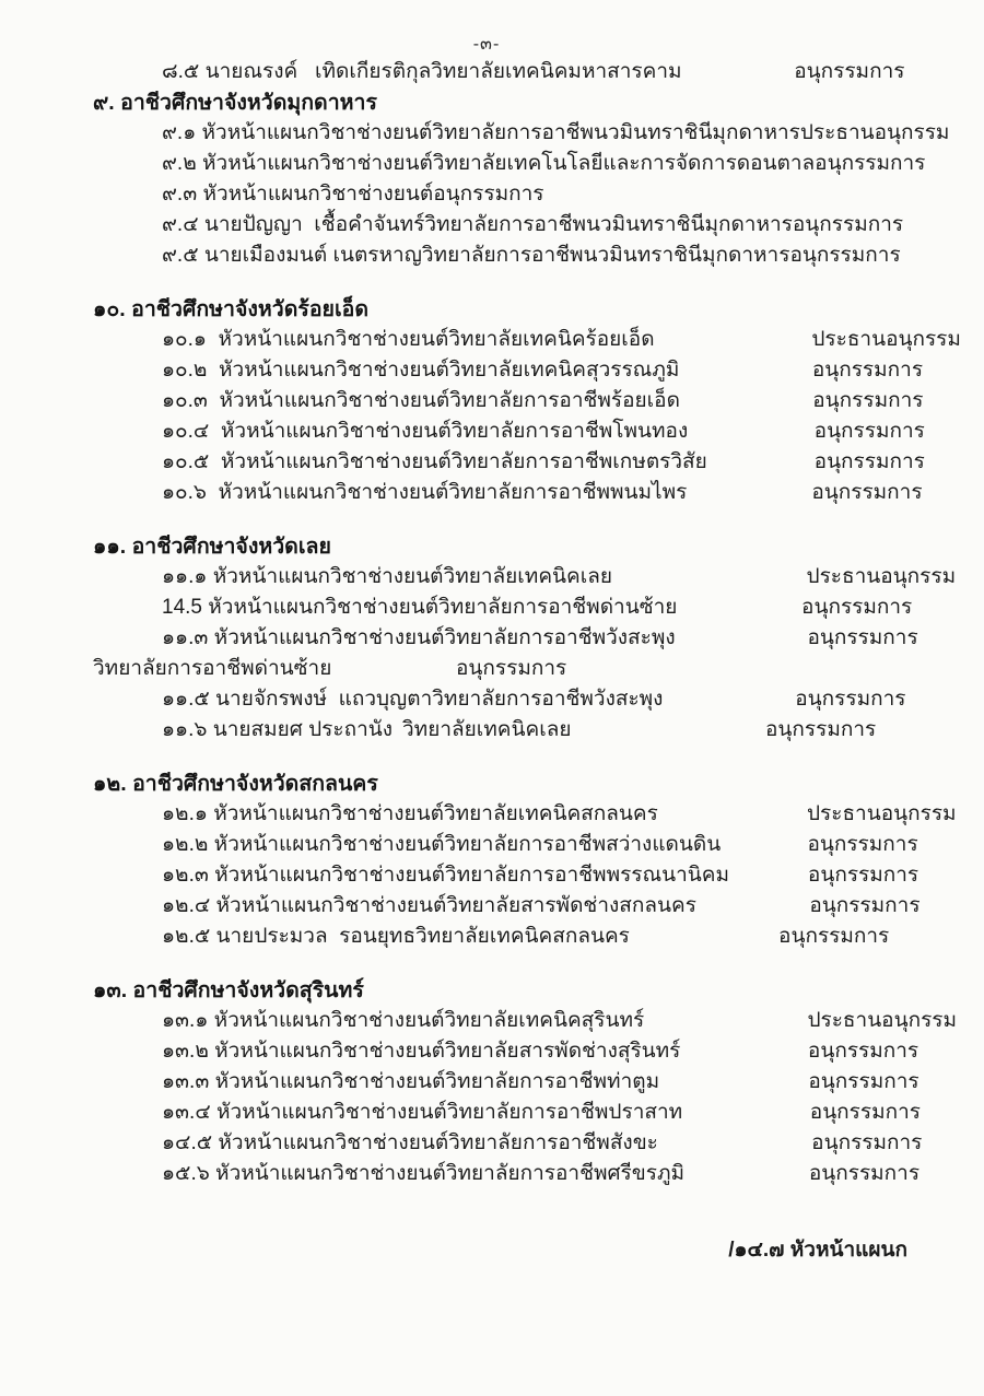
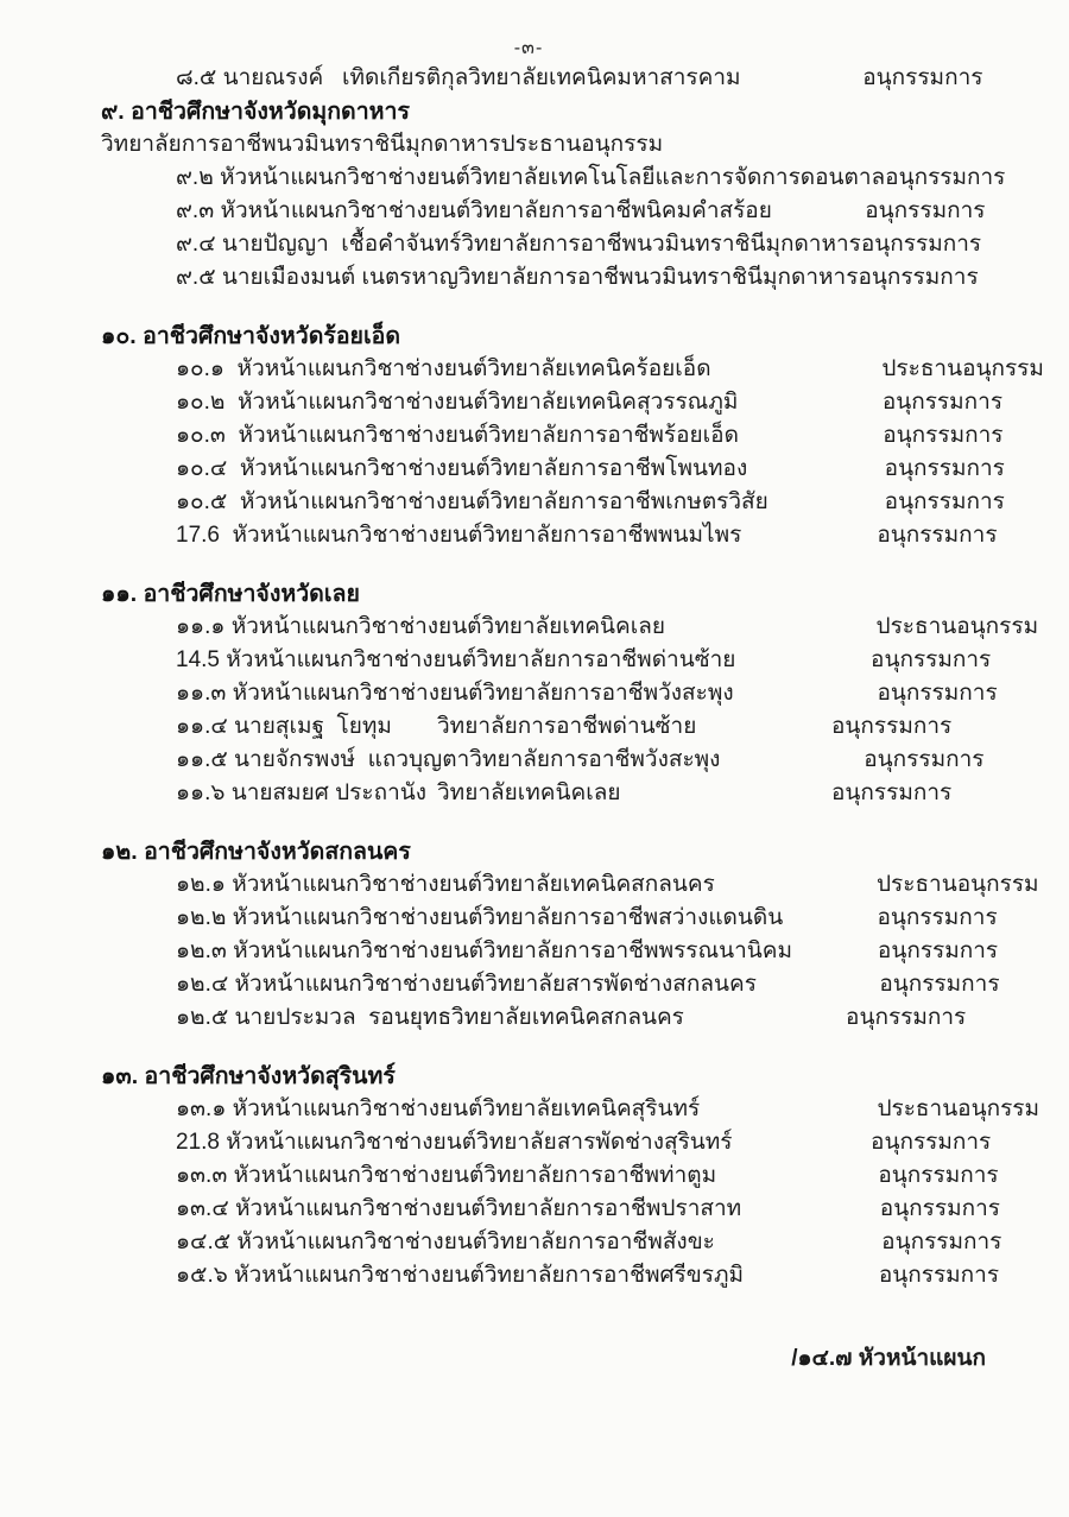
  -๓-
  ๘.๕ นายณรงค์ เทิดเกียรติกุล
  วิทยาลัยเทคนิคมหาสารคาม
  อนุกรรมการ
  ๙. อาชีวศึกษาจังหวัดมุกดาหาร
- ๙.๑ หัวหน้าแผนกวิชาช่างยนต์
  วิทยาลัยการอาชีพนวมินทราชินีมุกดาหาร
  ประธานอนุกรรม
  ๙.๒ หัวหน้าแผนกวิชาช่างยนต์
  วิทยาลัยเทคโนโลยีและการจัดการดอนตาล
  อนุกรรมการ
  ๙.๓ หัวหน้าแผนกวิชาช่างยนต์
+ วิทยาลัยการอาชีพนิคมคำสร้อย
  อนุกรรมการ
  ๙.๔ นายปัญญา เชื้อคำจันทร์
  วิทยาลัยการอาชีพนวมินทราชินีมุกดาหาร
  อนุกรรมการ
  ๙.๕ นายเมืองมนต์ เนตรหาญ
  วิทยาลัยการอาชีพนวมินทราชินีมุกดาหาร
  อนุกรรมการ
  ๑๐. อาชีวศึกษาจังหวัดร้อยเอ็ด
  ๑๐.๑ หัวหน้าแผนกวิชาช่างยนต์
  วิทยาลัยเทคนิคร้อยเอ็ด
  ประธานอนุกรรม
  ๑๐.๒ หัวหน้าแผนกวิชาช่างยนต์
  วิทยาลัยเทคนิคสุวรรณภูมิ
  อนุกรรมการ
  ๑๐.๓ หัวหน้าแผนกวิชาช่างยนต์
  วิทยาลัยการอาชีพร้อยเอ็ด
  อนุกรรมการ
  ๑๐.๔ หัวหน้าแผนกวิชาช่างยนต์
  วิทยาลัยการอาชีพโพนทอง
  อนุกรรมการ
  ๑๐.๕ หัวหน้าแผนกวิชาช่างยนต์
  วิทยาลัยการอาชีพเกษตรวิสัย
  อนุกรรมการ
- ๑๐.๖ หัวหน้าแผนกวิชาช่างยนต์
+ 17.6 หัวหน้าแผนกวิชาช่างยนต์
  วิทยาลัยการอาชีพพนมไพร
  อนุกรรมการ
  ๑๑. อาชีวศึกษาจังหวัดเลย
  ๑๑.๑ หัวหน้าแผนกวิชาช่างยนต์
  วิทยาลัยเทคนิคเลย
  ประธานอนุกรรม
  14.5 หัวหน้าแผนกวิชาช่างยนต์
  วิทยาลัยการอาชีพด่านซ้าย
  อนุกรรมการ
  ๑๑.๓ หัวหน้าแผนกวิชาช่างยนต์
  วิทยาลัยการอาชีพวังสะพุง
  อนุกรรมการ
+ ๑๑.๔ นายสุเมฐ โยทุม
  วิทยาลัยการอาชีพด่านซ้าย
  อนุกรรมการ
  ๑๑.๕ นายจักรพงษ์ แถวบุญตา
  วิทยาลัยการอาชีพวังสะพุง
  อนุกรรมการ
  ๑๑.๖ นายสมยศ ประถานัง
  วิทยาลัยเทคนิคเลย
  อนุกรรมการ
  ๑๒. อาชีวศึกษาจังหวัดสกลนคร
  ๑๒.๑ หัวหน้าแผนกวิชาช่างยนต์
  วิทยาลัยเทคนิคสกลนคร
  ประธานอนุกรรม
  ๑๒.๒ หัวหน้าแผนกวิชาช่างยนต์
  วิทยาลัยการอาชีพสว่างแดนดิน
  อนุกรรมการ
  ๑๒.๓ หัวหน้าแผนกวิชาช่างยนต์
  วิทยาลัยการอาชีพพรรณนานิคม
  อนุกรรมการ
  ๑๒.๔ หัวหน้าแผนกวิชาช่างยนต์
  วิทยาลัยสารพัดช่างสกลนคร
  อนุกรรมการ
  ๑๒.๕ นายประมวล รอนยุทธ
  วิทยาลัยเทคนิคสกลนคร
  อนุกรรมการ
  ๑๓. อาชีวศึกษาจังหวัดสุรินทร์
  ๑๓.๑ หัวหน้าแผนกวิชาช่างยนต์
  วิทยาลัยเทคนิคสุรินทร์
  ประธานอนุกรรม
- ๑๓.๒ หัวหน้าแผนกวิชาช่างยนต์
+ 21.8 หัวหน้าแผนกวิชาช่างยนต์
  วิทยาลัยสารพัดช่างสุรินทร์
  อนุกรรมการ
  ๑๓.๓ หัวหน้าแผนกวิชาช่างยนต์
  วิทยาลัยการอาชีพท่าตูม
  อนุกรรมการ
  ๑๓.๔ หัวหน้าแผนกวิชาช่างยนต์
  วิทยาลัยการอาชีพปราสาท
  อนุกรรมการ
  ๑๔.๕ หัวหน้าแผนกวิชาช่างยนต์
  วิทยาลัยการอาชีพสังขะ
  อนุกรรมการ
  ๑๕.๖ หัวหน้าแผนกวิชาช่างยนต์
  วิทยาลัยการอาชีพศรีขรภูมิ
  อนุกรรมการ
  /๑๔.๗ หัวหน้าแผนก
